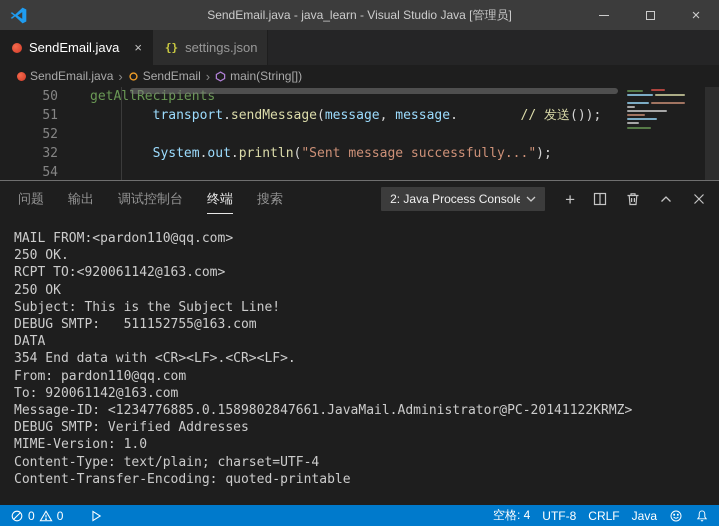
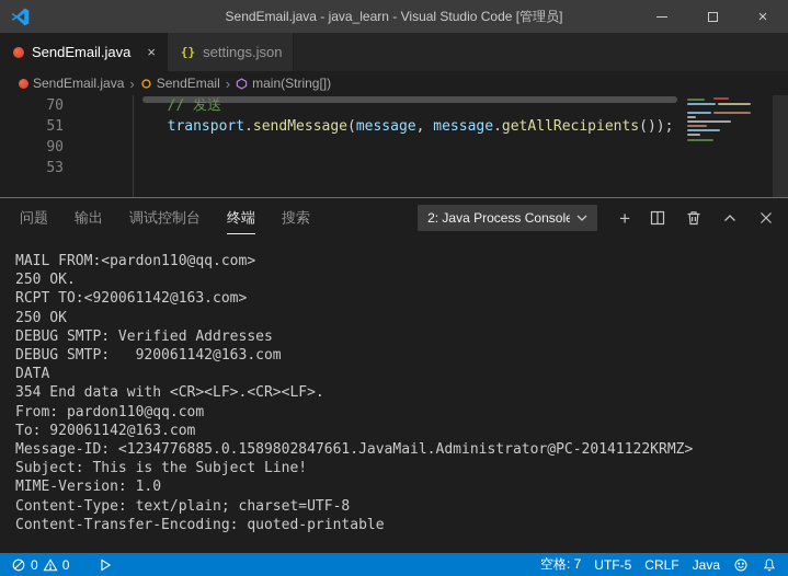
- SendEmail.java - java_learn - Visual Studio Java [管理员]
+ SendEmail.java - java_learn - Visual Studio Code [管理员]
  ×
  SendEmail.java
  ×
  {}
  settings.json
  SendEmail.java
  ›
  SendEmail
  ›
  main(String[])
- 50
+ 70
- getAllRecipients
+ // 发送
  51
- transport.sendMessage(message, message. // 发送());
+ transport.sendMessage(message, message.getAllRecipients());
- 52
+ 90
- 32
+ 53
- System.out.println("Sent message successfully...");
- 54
  问题
  输出
  调试控制台
  终端
  搜索
  2: Java Process Console
  +
  MAIL FROM:<pardon110@qq.com>
  250 OK.
  RCPT TO:<920061142@163.com>
  250 OK
- Subject: This is the Subject Line!
+ DEBUG SMTP: Verified Addresses
- DEBUG SMTP: 511152755@163.com
+ DEBUG SMTP: 920061142@163.com
  DATA
  354 End data with <CR><LF>.<CR><LF>.
  From: pardon110@qq.com
  To: 920061142@163.com
  Message-ID: <1234776885.0.1589802847661.JavaMail.Administrator@PC-20141122KRMZ>
- DEBUG SMTP: Verified Addresses
+ Subject: This is the Subject Line!
  MIME-Version: 1.0
- Content-Type: text/plain; charset=UTF-4
+ Content-Type: text/plain; charset=UTF-8
  Content-Transfer-Encoding: quoted-printable
  0
  0
- 空格: 4
+ 空格: 7
- UTF-8
+ UTF-5
  CRLF
  Java
